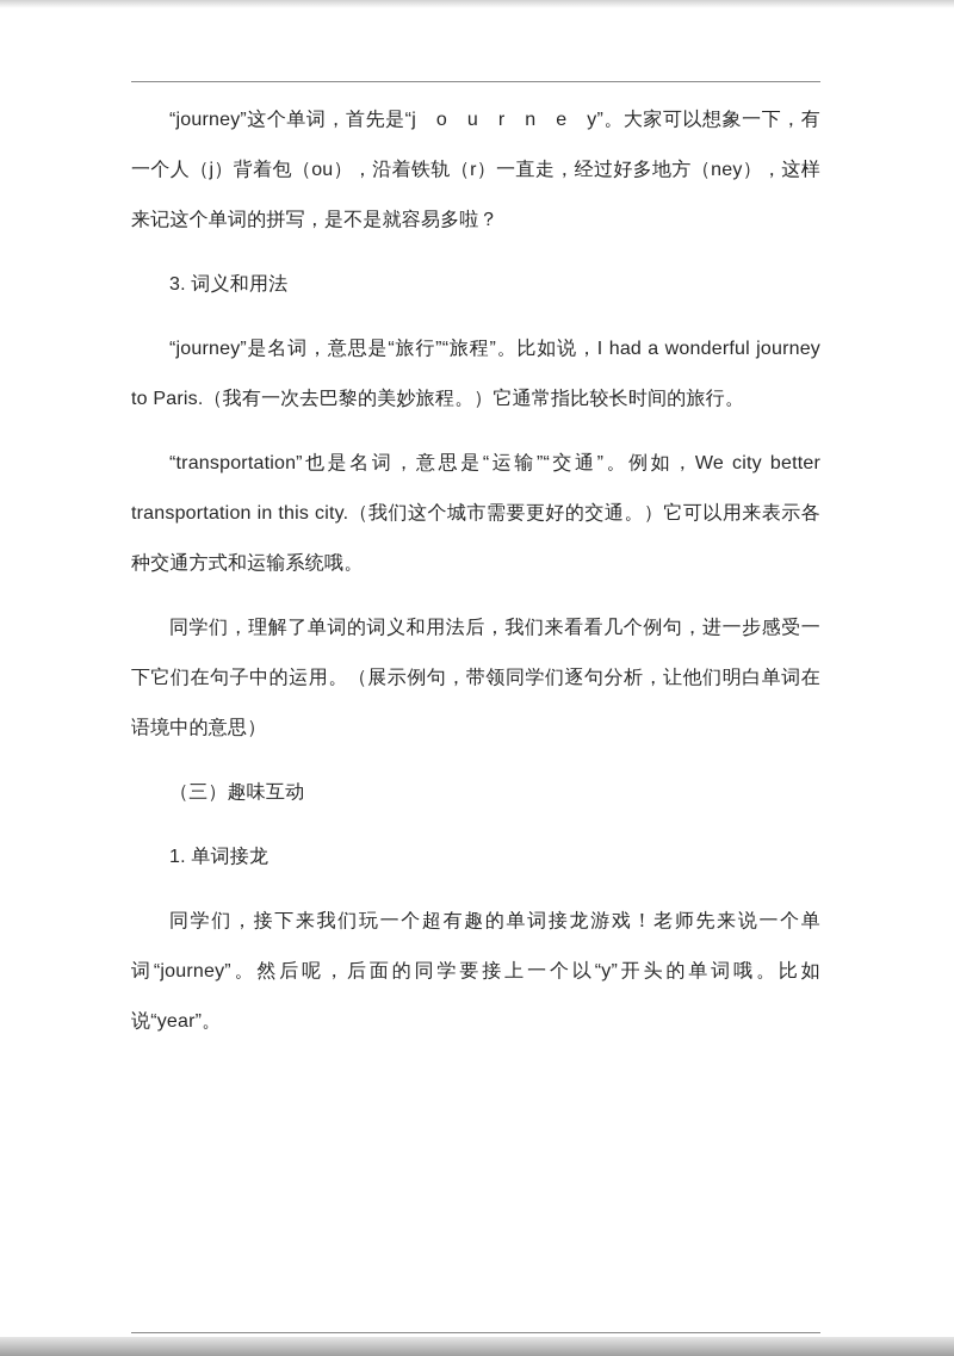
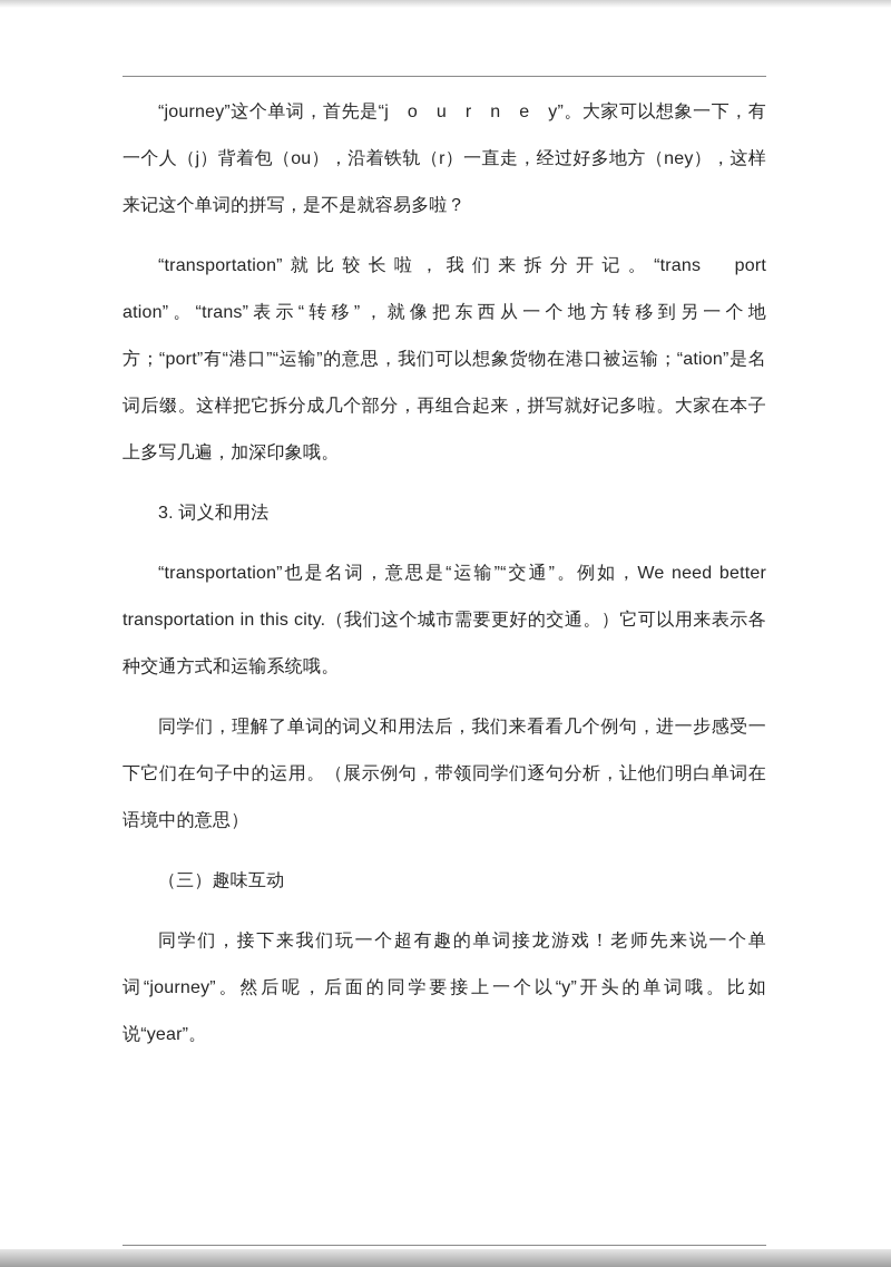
  “journey”这个单词，首先是“j o u r n e y”。大家可以想象一下，有一个人（j）背着包（ou），沿着铁轨（r）一直走，经过好多地方（ney），这样来记这个单词的拼写，是不是就容易多啦？
+ “transportation”就比较长啦，我们来拆分开记。“trans port ation”。“trans”表示“转移”，就像把东西从一个地方转移到另一个地方；“port”有“港口”“运输”的意思，我们可以想象货物在港口被运输；“ation”是名词后缀。这样把它拆分成几个部分，再组合起来，拼写就好记多啦。大家在本子上多写几遍，加深印象哦。
  3. 词义和用法
- “journey”是名词，意思是“旅行”“旅程”。比如说，I had a wonderful journey to Paris.（我有一次去巴黎的美妙旅程。）它通常指比较长时间的旅行。
- “transportation”也是名词，意思是“运输”“交通”。例如，We city better transportation in this city.（我们这个城市需要更好的交通。）它可以用来表示各种交通方式和运输系统哦。
+ “transportation”也是名词，意思是“运输”“交通”。例如，We need better transportation in this city.（我们这个城市需要更好的交通。）它可以用来表示各种交通方式和运输系统哦。
  同学们，理解了单词的词义和用法后，我们来看看几个例句，进一步感受一下它们在句子中的运用。（展示例句，带领同学们逐句分析，让他们明白单词在语境中的意思）
  （三）趣味互动
- 1. 单词接龙
  同学们，接下来我们玩一个超有趣的单词接龙游戏！老师先来说一个单词“journey”。然后呢，后面的同学要接上一个以“y”开头的单词哦。比如说“year”。
